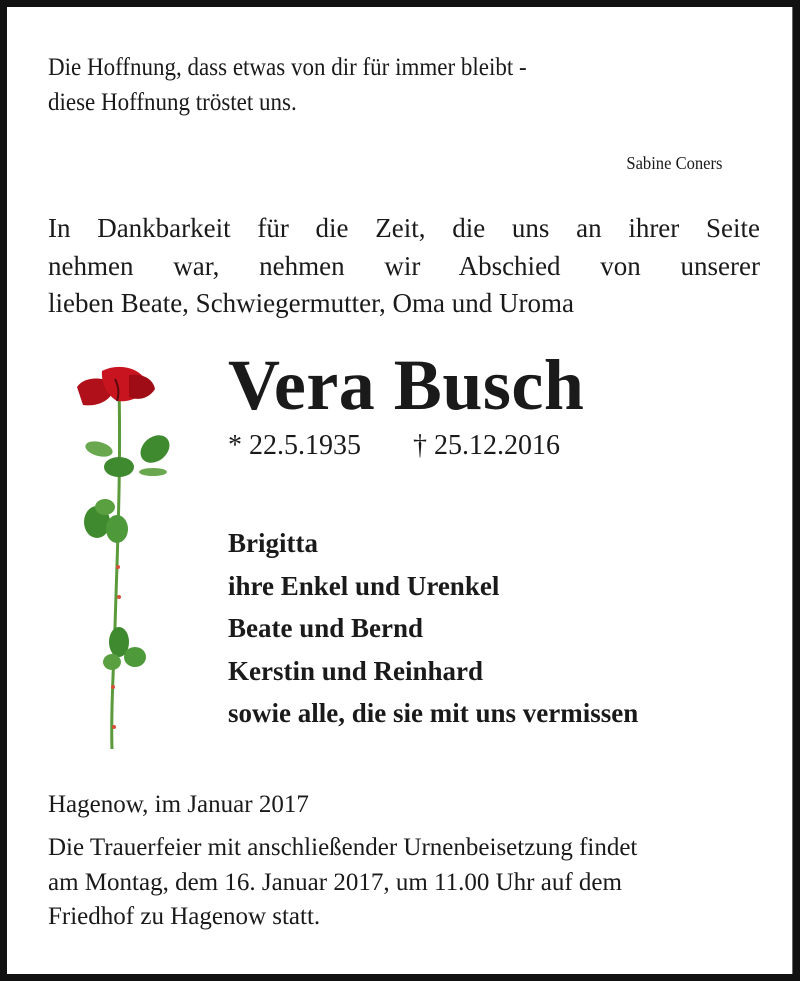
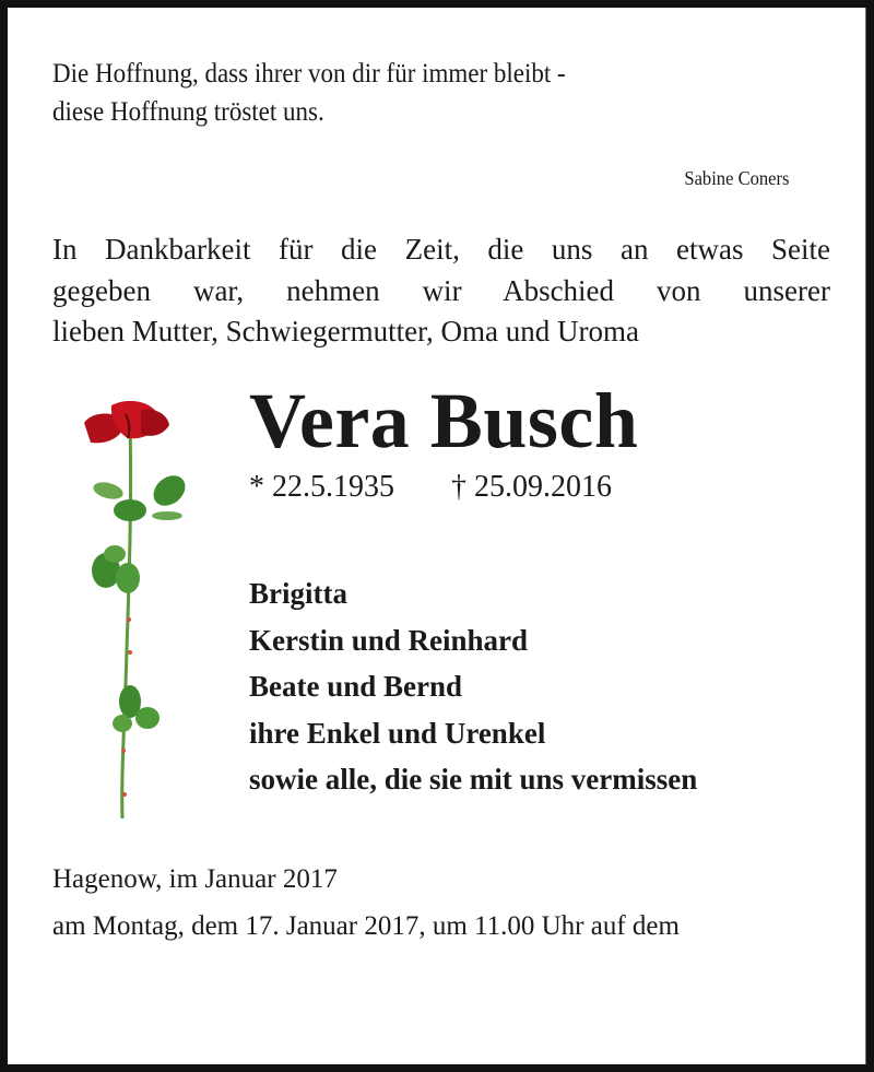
- Die Hoffnung, dass etwas von dir für immer bleibt -
+ Die Hoffnung, dass ihrer von dir für immer bleibt -
  diese Hoffnung tröstet uns.
  Sabine Coners
- In Dankbarkeit für die Zeit, die uns an ihrer Seite
+ In Dankbarkeit für die Zeit, die uns an etwas Seite
- nehmen war, nehmen wir Abschied von unserer
+ gegeben war, nehmen wir Abschied von unserer
- lieben Beate, Schwiegermutter, Oma und Uroma
+ lieben Mutter, Schwiegermutter, Oma und Uroma
  Vera Busch
- * 22.5.1935 † 25.12.2016
+ * 22.5.1935 † 25.09.2016
  Brigitta
- ihre Enkel und Urenkel
+ Kerstin und Reinhard
  Beate und Bernd
- Kerstin und Reinhard
+ ihre Enkel und Urenkel
  sowie alle, die sie mit uns vermissen
  Hagenow, im Januar 2017
- Die Trauerfeier mit anschließender Urnenbeisetzung findet
- am Montag, dem 16. Januar 2017, um 11.00 Uhr auf dem
+ am Montag, dem 17. Januar 2017, um 11.00 Uhr auf dem
- Friedhof zu Hagenow statt.
